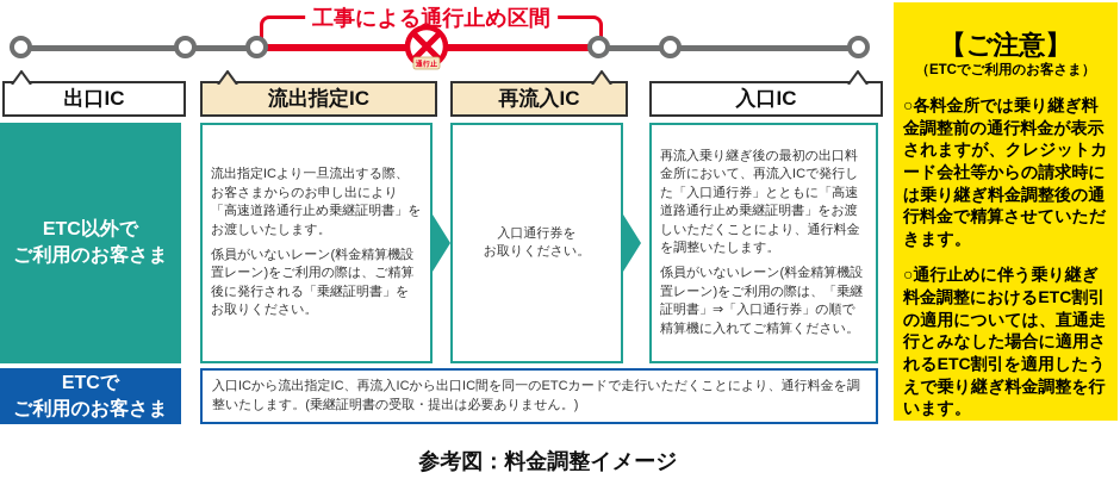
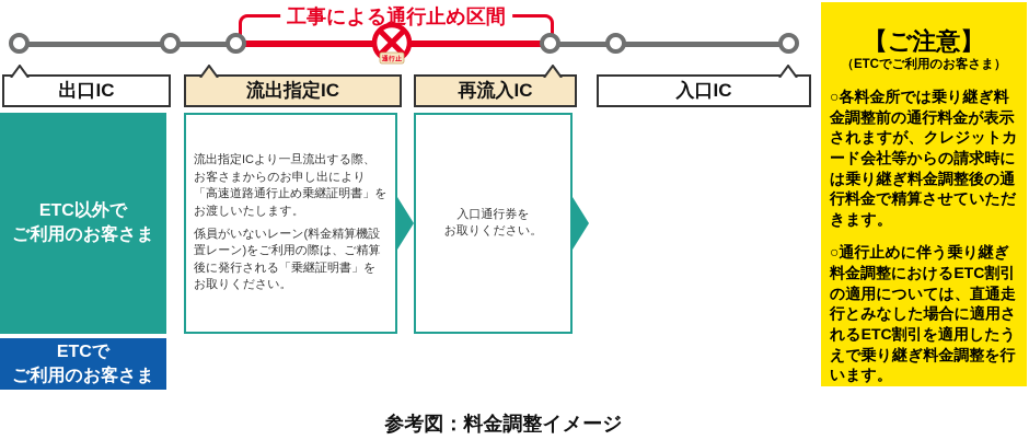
  工事による通行止め区間
  出口IC
  流出指定IC
  再流入IC
  入口IC
  ETC以外で
  ご利用のお客さま
  ETCで
  ご利用のお客さま
  流出指定ICより一旦流出する際、お客さまからのお申し出により「高速道路通行止め乗継証明書」をお渡しいたします。
  係員がいないレーン(料金精算機設置レーン)をご利用の際は、ご精算後に発行される「乗継証明書」をお取りください。
  入口通行券を
  お取りください。
- 再流入乗り継ぎ後の最初の出口料金所において、再流入ICで発行した「入口通行券」とともに「高速道路通行止め乗継証明書」をお渡しいただくことにより、通行料金を調整いたします。
- 係員がいないレーン(料金精算機設置レーン)をご利用の際は、「乗継証明書」⇒「入口通行券」の順で精算機に入れてご精算ください。
- 入口ICから流出指定IC、再流入ICから出口IC間を同一のETCカードで走行いただくことにより、通行料金を調整いたします。(乗継証明書の受取・提出は必要ありません。)
  【ご注意】
  （ETCでご利用のお客さま）
  ○各料金所では乗り継ぎ料金調整前の通行料金が表示されますが、クレジットカード会社等からの請求時には乗り継ぎ料金調整後の通行料金で精算させていただきます。
  ○通行止めに伴う乗り継ぎ料金調整におけるETC割引の適用については、直通走行とみなした場合に適用されるETC割引を適用したうえで乗り継ぎ料金調整を行います。
  参考図：料金調整イメージ
